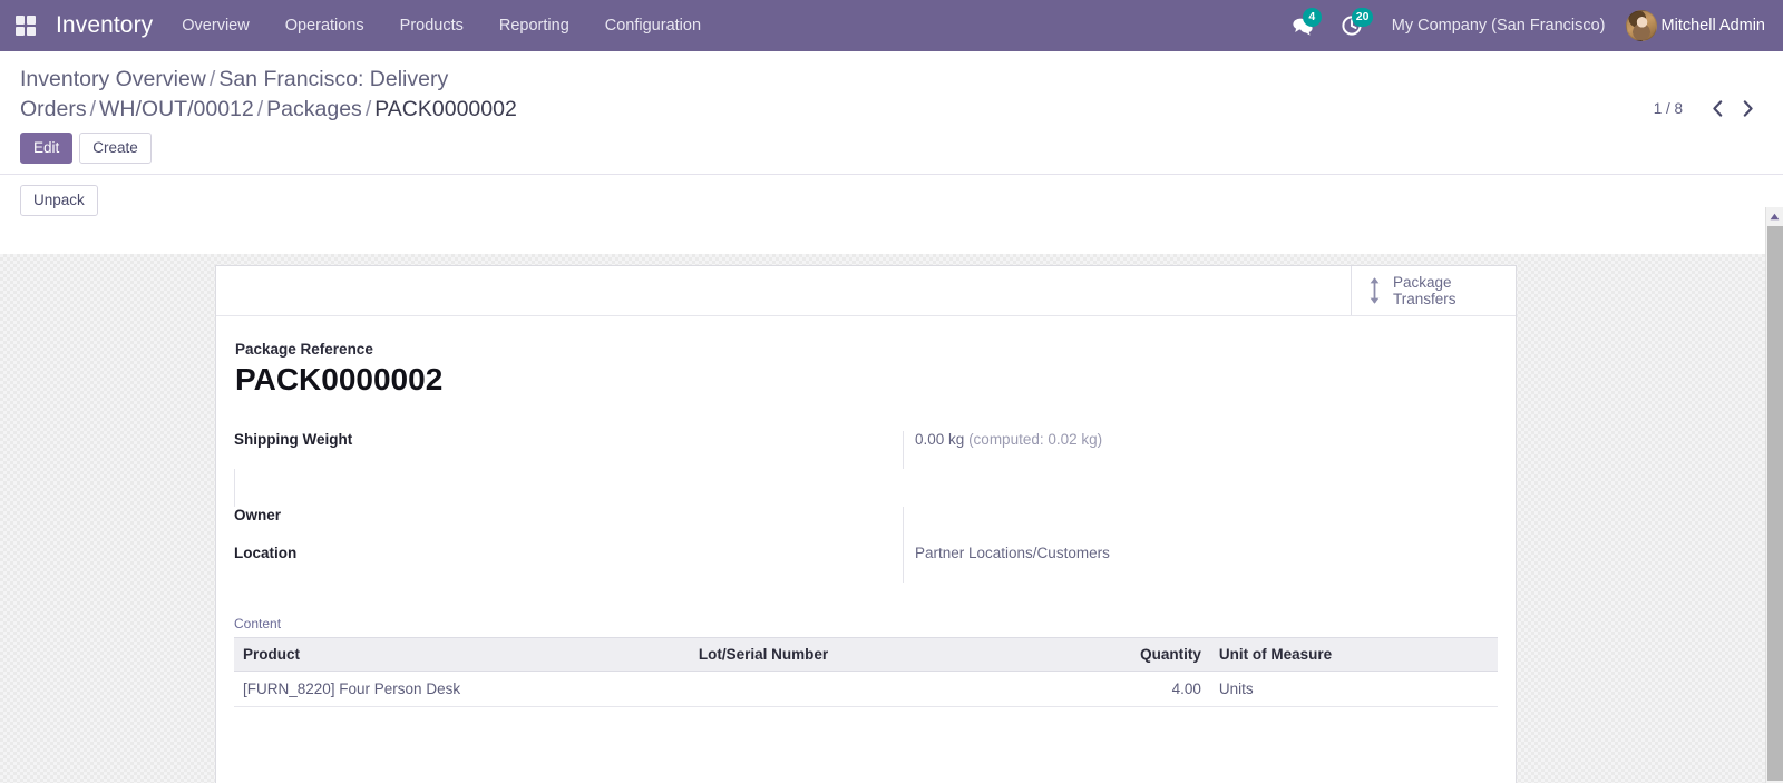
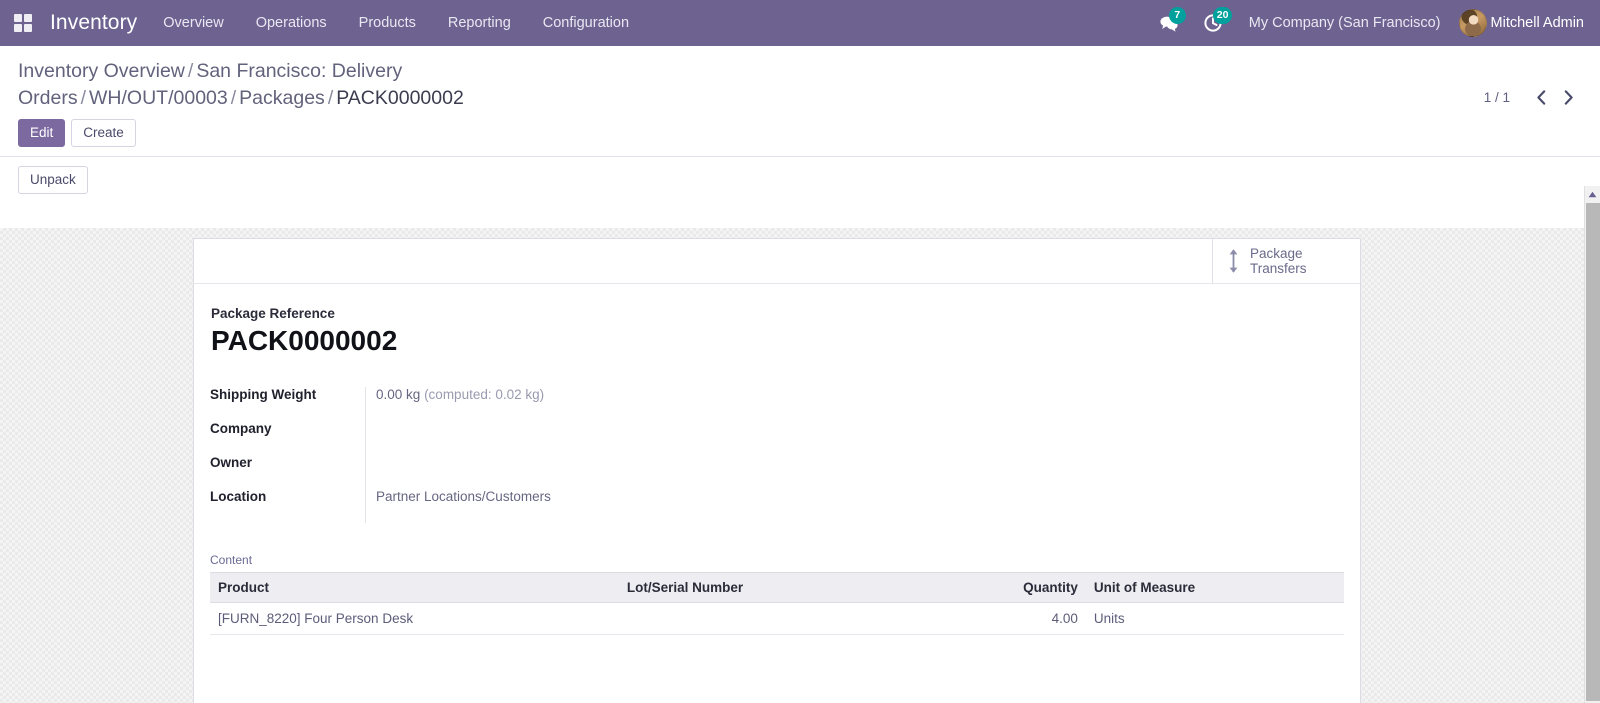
  Inventory
  Overview
  Operations
  Products
  Reporting
  Configuration
- 4
+ 7
  20
  My Company (San Francisco)
  Mitchell Admin
- Inventory Overview / San Francisco: Delivery Orders / WH/OUT/00012 / Packages / PACK0000002
+ Inventory Overview / San Francisco: Delivery Orders / WH/OUT/00003 / Packages / PACK0000002
  Edit
  Create
- 1 / 8
+ 1 / 1
  Unpack
  Package
  Transfers
  Package Reference
  PACK0000002
  Shipping Weight	0.00 kg (computed: 0.02 kg)
+ Company
  Owner
  Location	Partner Locations/Customers
  Content
  Product	Lot/Serial Number	Quantity	Unit of Measure
  [FURN_8220] Four Person Desk		4.00	Units
